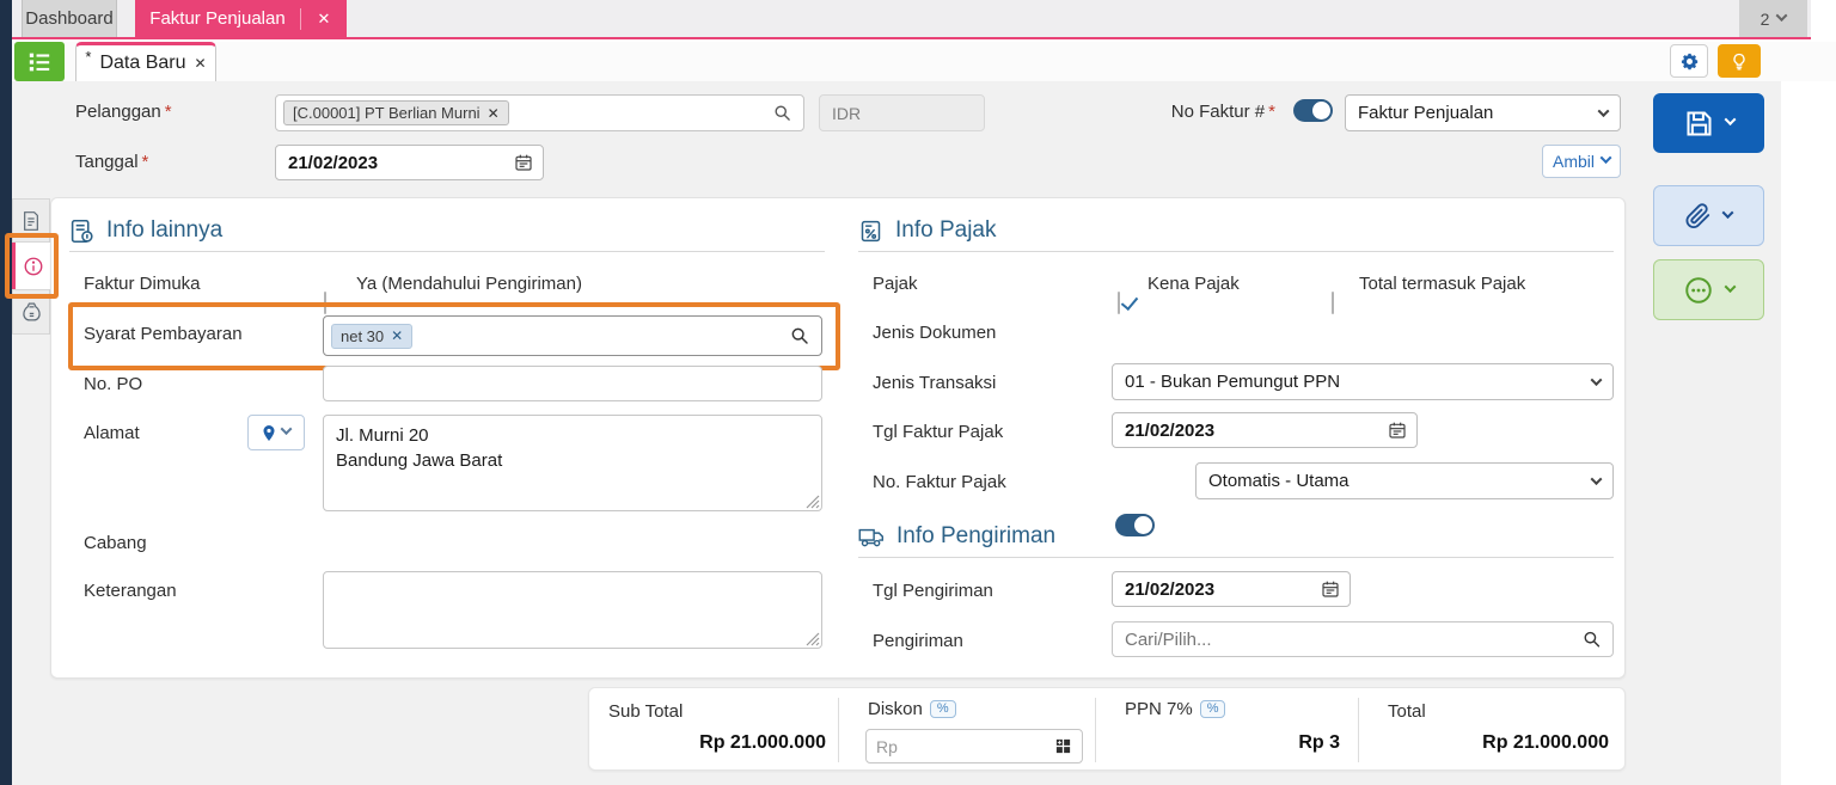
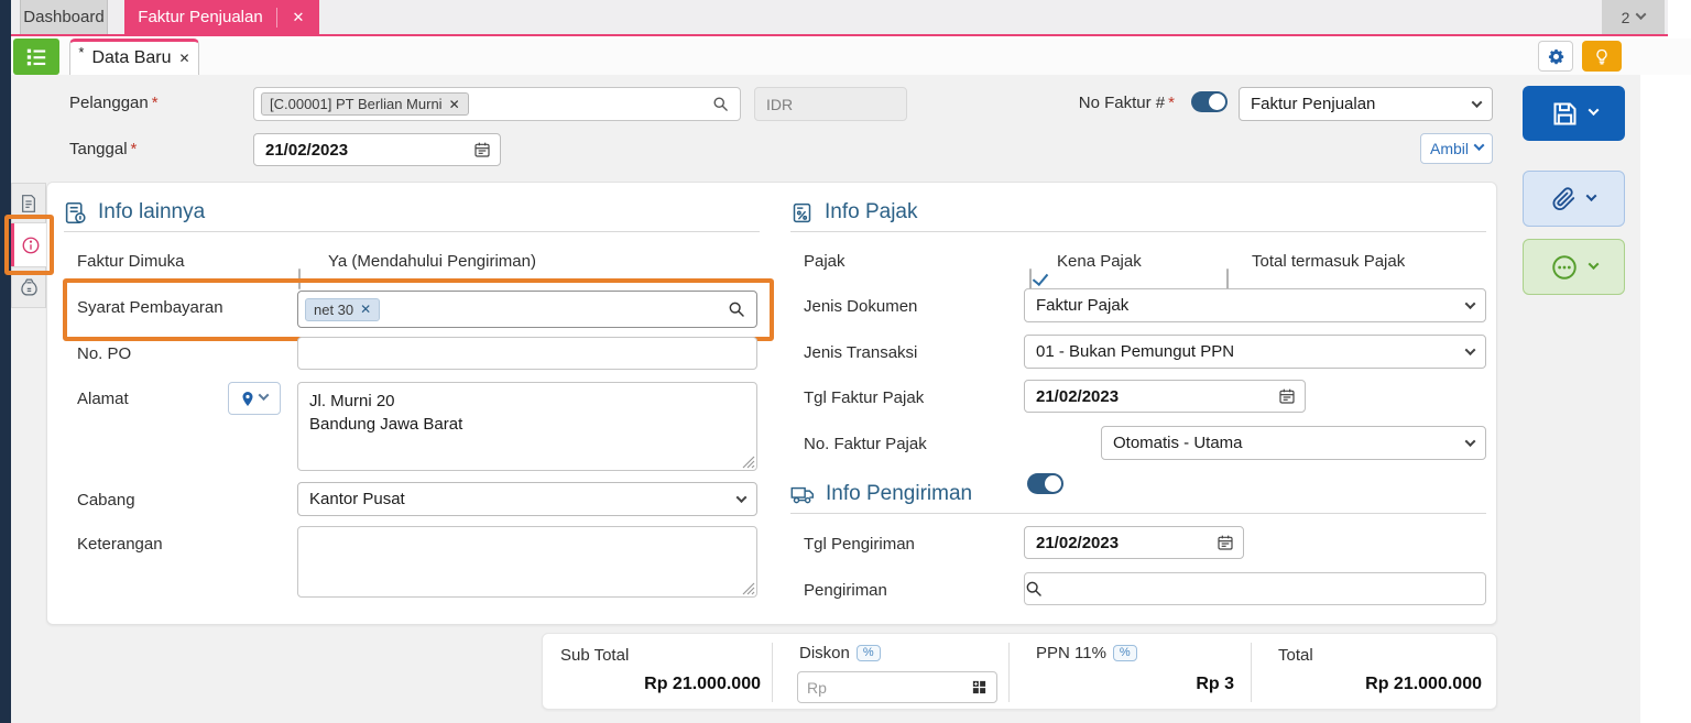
  Dashboard
  Faktur Penjualan
  ✕
  2
  *
  Data Baru
  ✕
  Pelanggan *
  [C.00001] PT Berlian Murni
  ✕
  IDR
  No Faktur # *
  Faktur Penjualan
  Tanggal *
  21/02/2023
  Ambil
  Info lainnya
  Faktur Dimuka
  Ya (Mendahului Pengiriman)
  Syarat Pembayaran
  net 30
  ✕
  No. PO
  Alamat
  Jl. Murni 20
  Bandung Jawa Barat
  Cabang
+ Kantor Pusat
  Keterangan
  Info Pajak
  Pajak
  Kena Pajak
  Total termasuk Pajak
  Jenis Dokumen
+ Faktur Pajak
  Jenis Transaksi
  01 - Bukan Pemungut PPN
  Tgl Faktur Pajak
  21/02/2023
  No. Faktur Pajak
  Otomatis - Utama
  Info Pengiriman
  Tgl Pengiriman
  21/02/2023
  Pengiriman
- Cari/Pilih...
  Sub Total
  Rp 21.000.000
  Diskon %
  Rp
- PPN 7% %
+ PPN 11% %
  Rp 3
  Total
  Rp 21.000.000
